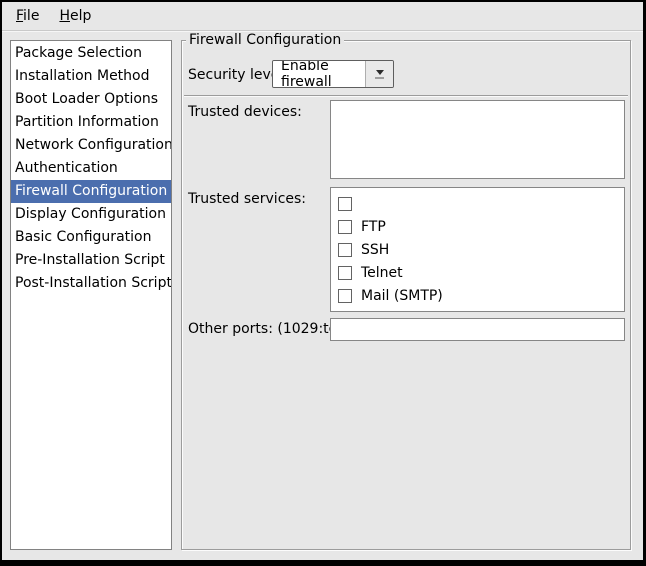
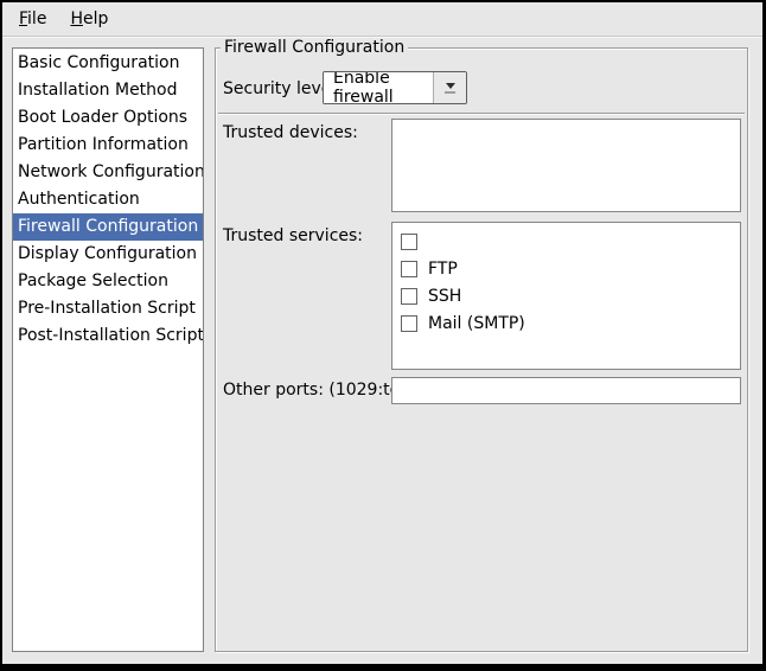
  File
  Help
- Package Selection
+ Basic Configuration
  Installation Method
  Boot Loader Options
  Partition Information
  Network Configuration
  Authentication
  Firewall Configuration
  Display Configuration
- Basic Configuration
+ Package Selection
  Pre-Installation Script
  Post-Installation Script
  Firewall Configuration
  Security lev
  Enable firewall
  Trusted devices:
  Trusted services:
  FTP
  SSH
- Telnet
  Mail (SMTP)
  Other ports: (1029:t
